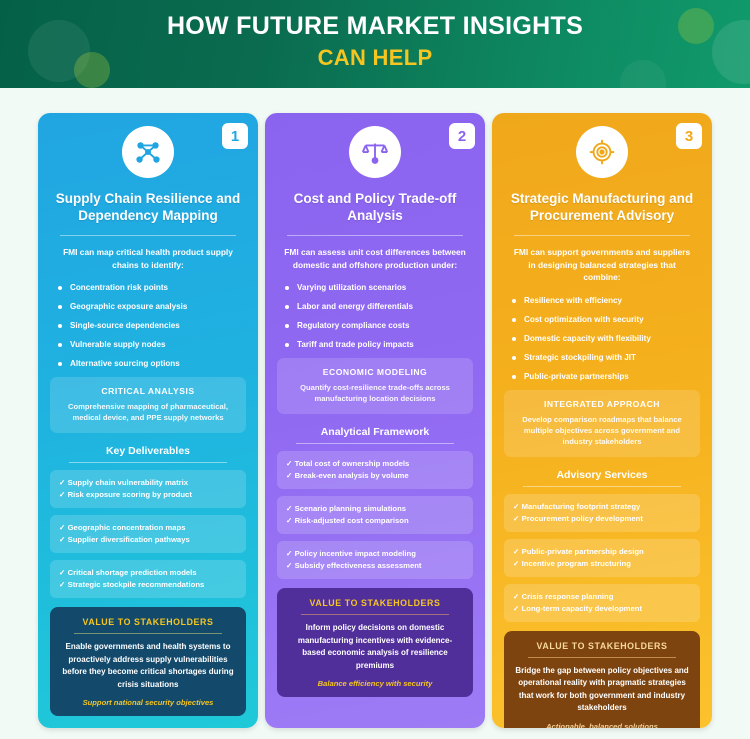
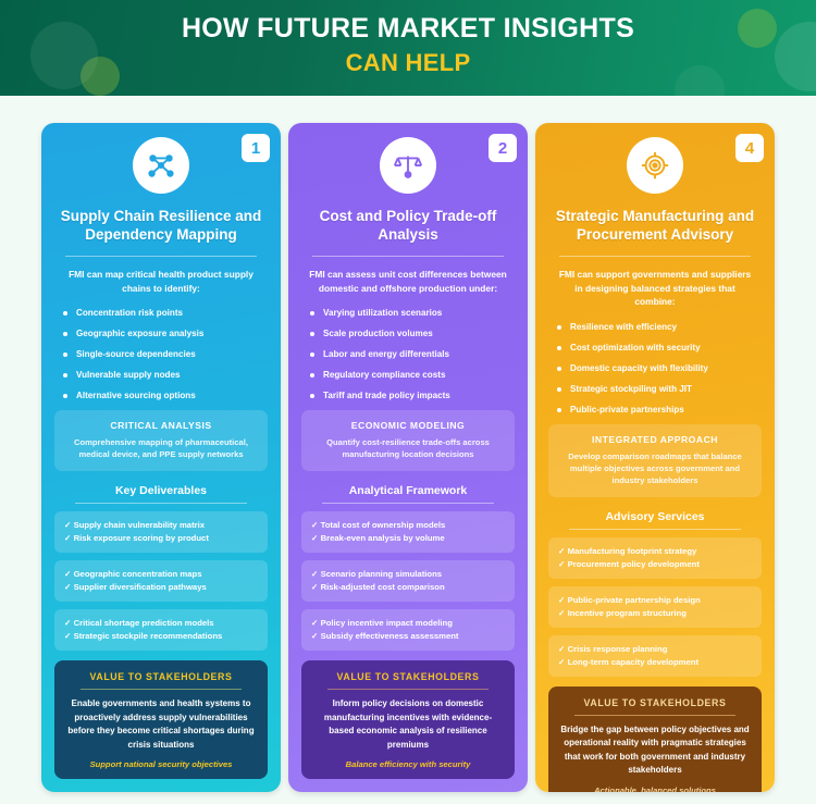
  HOW FUTURE MARKET INSIGHTS
  CAN HELP
  1
  Supply Chain Resilience and Dependency Mapping
  FMI can map critical health product supply chains to identify:
  Concentration risk points
  Geographic exposure analysis
  Single-source dependencies
  Vulnerable supply nodes
  Alternative sourcing options
  CRITICAL ANALYSIS
  Comprehensive mapping of pharmaceutical, medical device, and PPE supply networks
  Key Deliverables
  ✓ Supply chain vulnerability matrix
  ✓ Risk exposure scoring by product
  ✓ Geographic concentration maps
  ✓ Supplier diversification pathways
  ✓ Critical shortage prediction models
  ✓ Strategic stockpile recommendations
  VALUE TO STAKEHOLDERS
  Enable governments and health systems to proactively address supply vulnerabilities before they become critical shortages during crisis situations
  Support national security objectives
  2
  Cost and Policy Trade-off Analysis
  FMI can assess unit cost differences between domestic and offshore production under:
  Varying utilization scenarios
+ Scale production volumes
  Labor and energy differentials
  Regulatory compliance costs
  Tariff and trade policy impacts
  ECONOMIC MODELING
  Quantify cost-resilience trade-offs across manufacturing location decisions
  Analytical Framework
  ✓ Total cost of ownership models
  ✓ Break-even analysis by volume
  ✓ Scenario planning simulations
  ✓ Risk-adjusted cost comparison
  ✓ Policy incentive impact modeling
  ✓ Subsidy effectiveness assessment
  VALUE TO STAKEHOLDERS
  Inform policy decisions on domestic manufacturing incentives with evidence-based economic analysis of resilience premiums
  Balance efficiency with security
- 3
+ 4
  Strategic Manufacturing and Procurement Advisory
  FMI can support governments and suppliers in designing balanced strategies that combine:
  Resilience with efficiency
  Cost optimization with security
  Domestic capacity with flexibility
  Strategic stockpiling with JIT
  Public-private partnerships
  INTEGRATED APPROACH
  Develop comparison roadmaps that balance multiple objectives across government and industry stakeholders
  Advisory Services
  ✓ Manufacturing footprint strategy
  ✓ Procurement policy development
  ✓ Public-private partnership design
  ✓ Incentive program structuring
  ✓ Crisis response planning
  ✓ Long-term capacity development
  VALUE TO STAKEHOLDERS
  Bridge the gap between policy objectives and operational reality with pragmatic strategies that work for both government and industry stakeholders
  Actionable, balanced solutions
